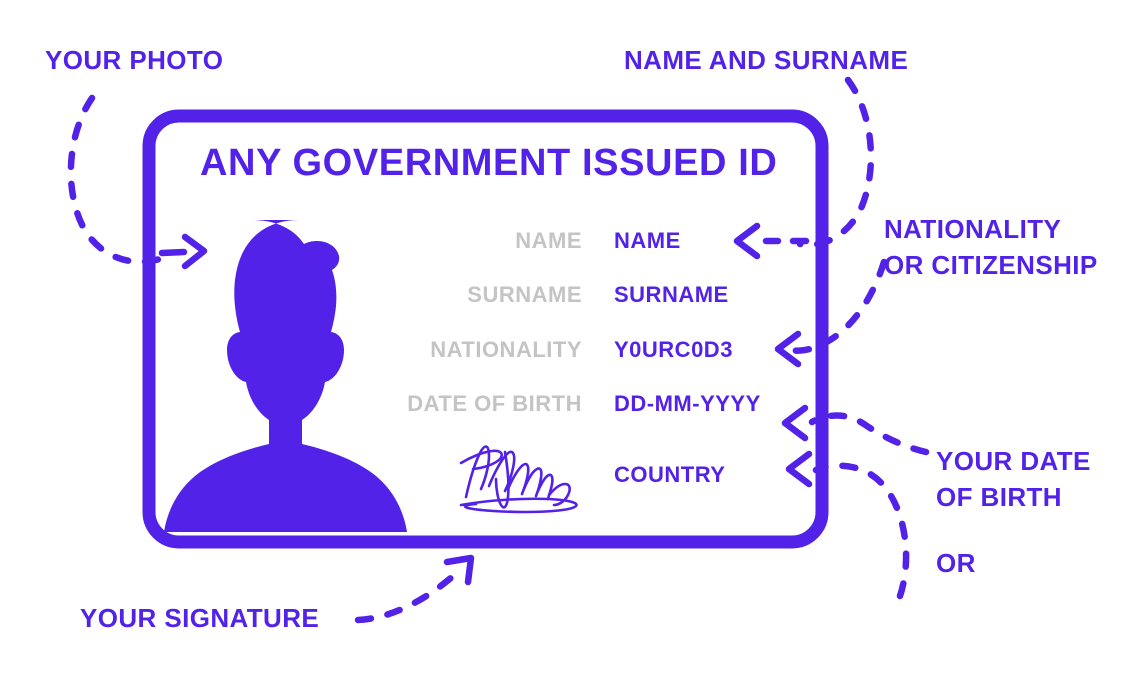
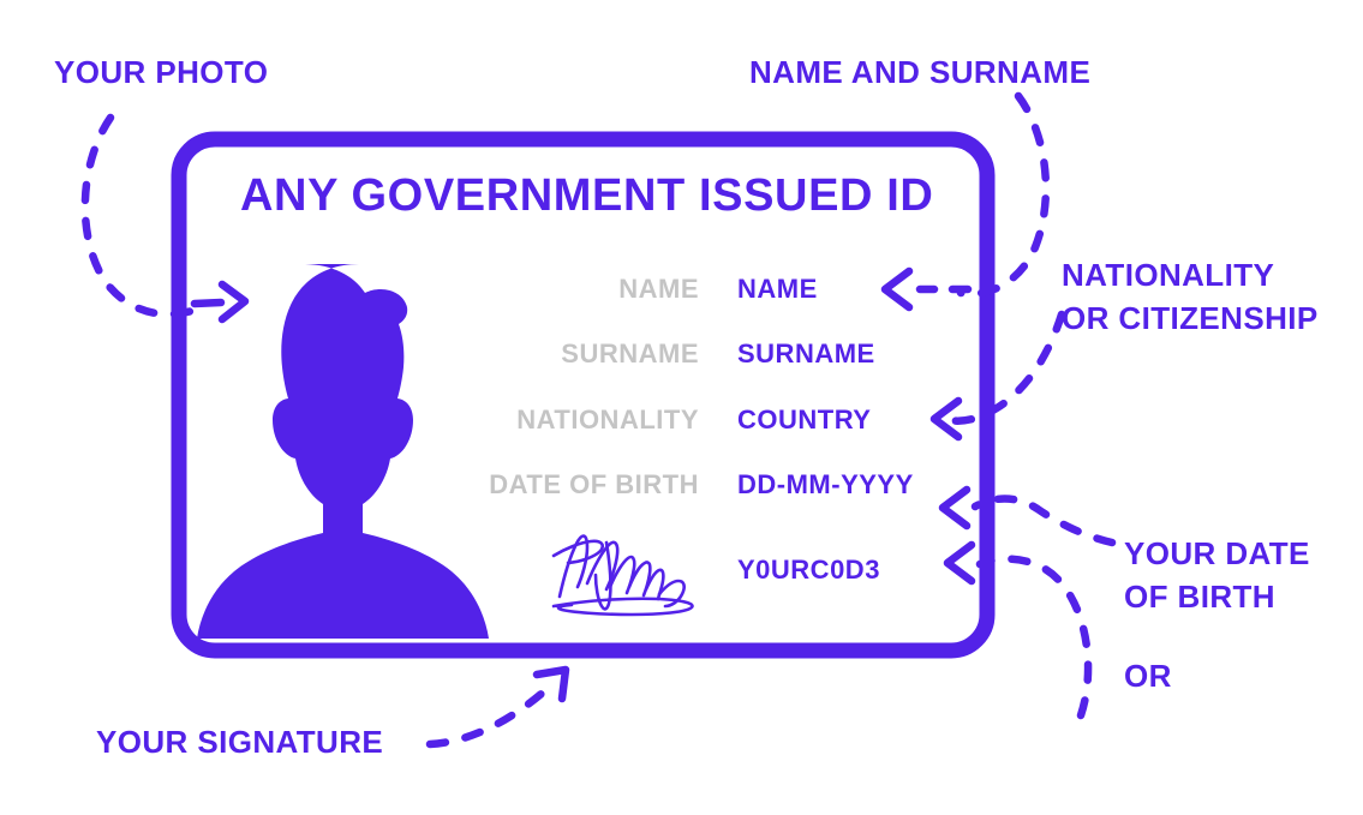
  ANY GOVERNMENT ISSUED ID
  NAME
  NAME
  SURNAME
  SURNAME
  NATIONALITY
- Y0URC0D3
+ COUNTRY
  DATE OF BIRTH
  DD-MM-YYYY
- COUNTRY
+ Y0URC0D3
  YOUR PHOTO
  NAME AND SURNAME
  NATIONALITY
  OR CITIZENSHIP
  YOUR DATE
  OF BIRTH
  OR
  YOUR SIGNATURE
